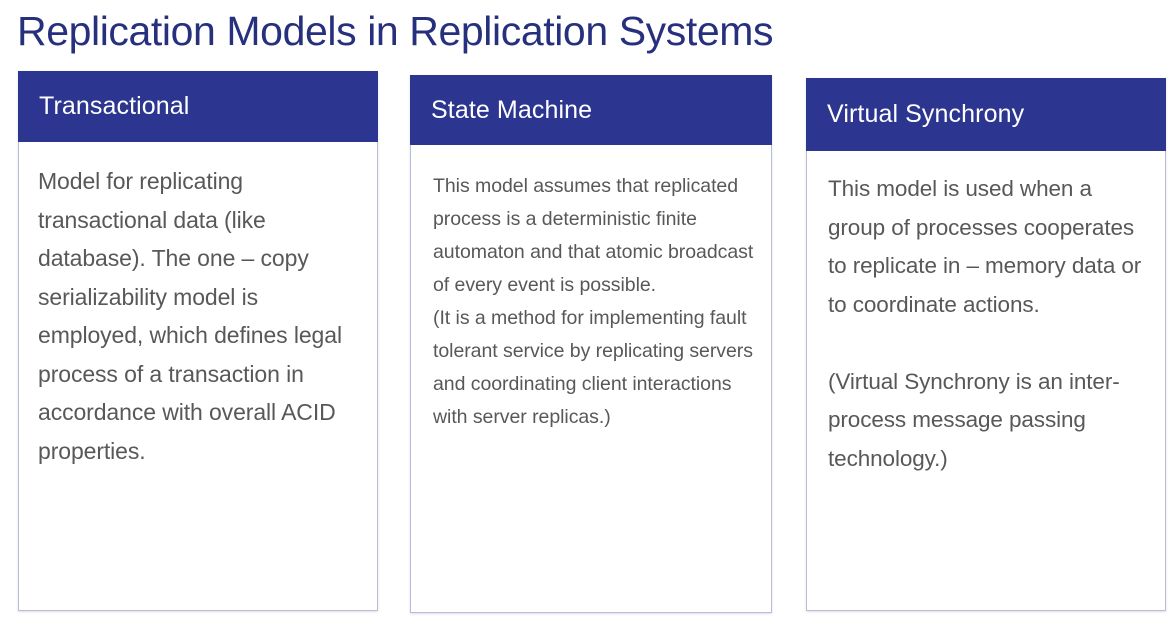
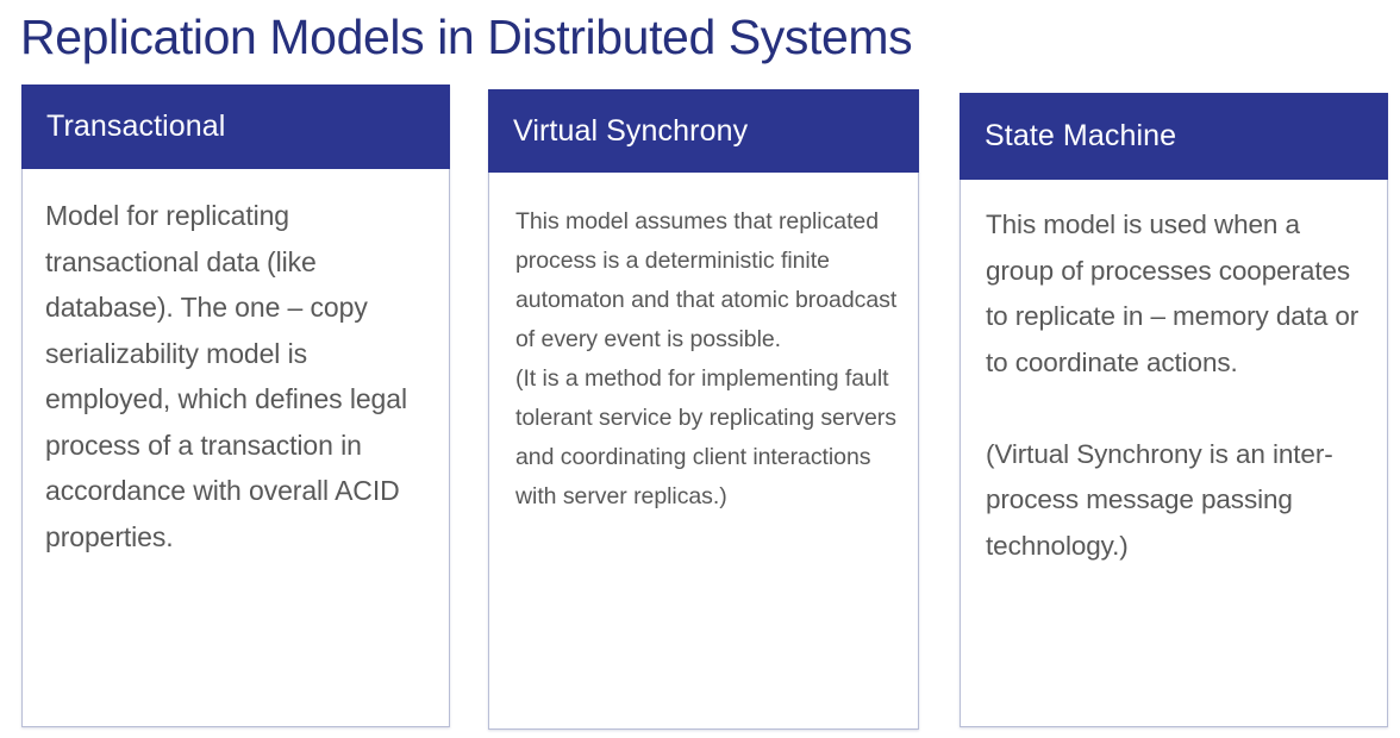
- Replication Models in Replication Systems
+ Replication Models in Distributed Systems
  Transactional
  Model for replicating transactional data (like database). The one – copy serializability model is employed, which defines legal process of a transaction in accordance with overall ACID properties.
- State Machine
+ Virtual Synchrony
  This model assumes that replicated process is a deterministic finite automaton and that atomic broadcast of every event is possible.
  (It is a method for implementing fault tolerant service by replicating servers and coordinating client interactions with server replicas.)
- Virtual Synchrony
+ State Machine
  This model is used when a group of processes cooperates to replicate in – memory data or to coordinate actions.
  (Virtual Synchrony is an inter-process message passing technology.)
